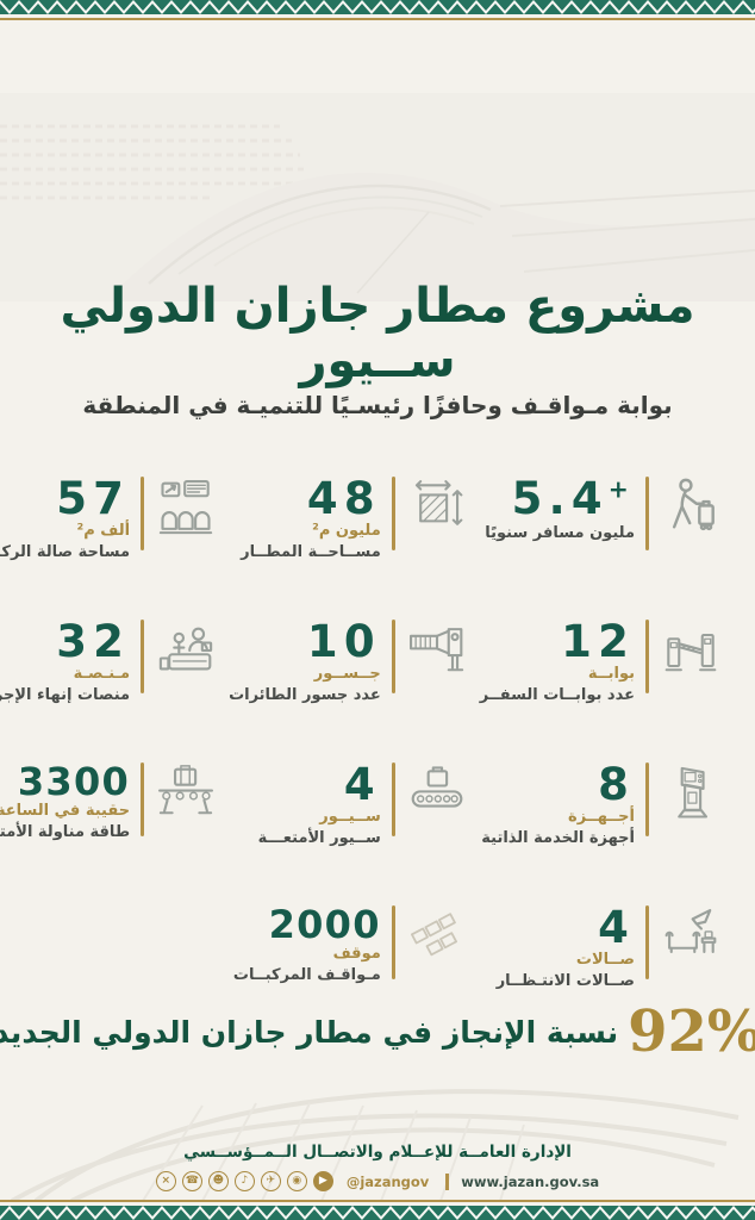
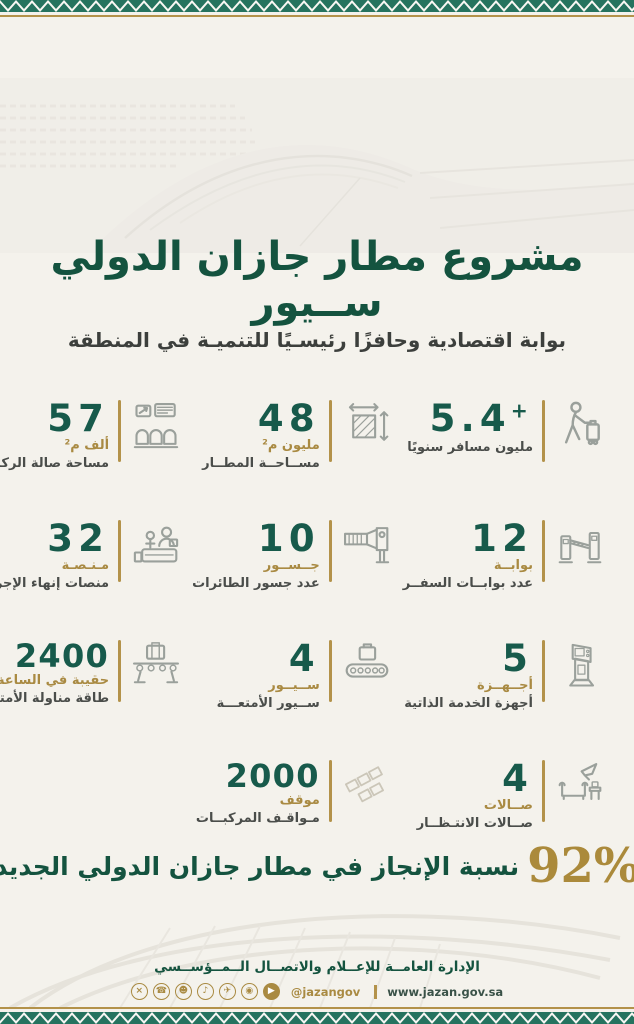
  مشروع مطار جازان الدولي ســيور
- بوابة مـواقـف وحافزًا رئيسـيًا للتنميـة في المنطقة
+ بوابة اقتصادية وحافزًا رئيسـيًا للتنميـة في المنطقة
  5.4+
  مليون مسافر سنويًا
  48
  مليون م²
  مســاحــة المطــار
  57
  ألف م²
  مساحة صالة الرك
  12
  بوابــة
  عدد بوابــات السفــر
  10
  جــســور
  عدد جسور الطائرات
  32
  مـنـصـة
  منصات إنهاء الإج
- 8
+ 5
  أجــهــزة
  أجهزة الخدمة الذاتية
  4
  ســيــور
  ســيور الأمتعـــة
- 3300
+ 2400
  حقيبة في الساعة
  طاقة مناولة الأمت
  4
  صــالات
  صــالات الانتـظــار
  2000
  موقف
  مـواقـف المركبــات
  92%
  نسبة الإنجاز في مطار جازان الدولي الجديد
  الإدارة العامــة للإعــلام والاتصــال الــمــؤســسي
  ×
  ☎
  ☻
  ♪
  ✈
  ◉
  ▶
  @jazangov
  www.jazan.gov.sa
